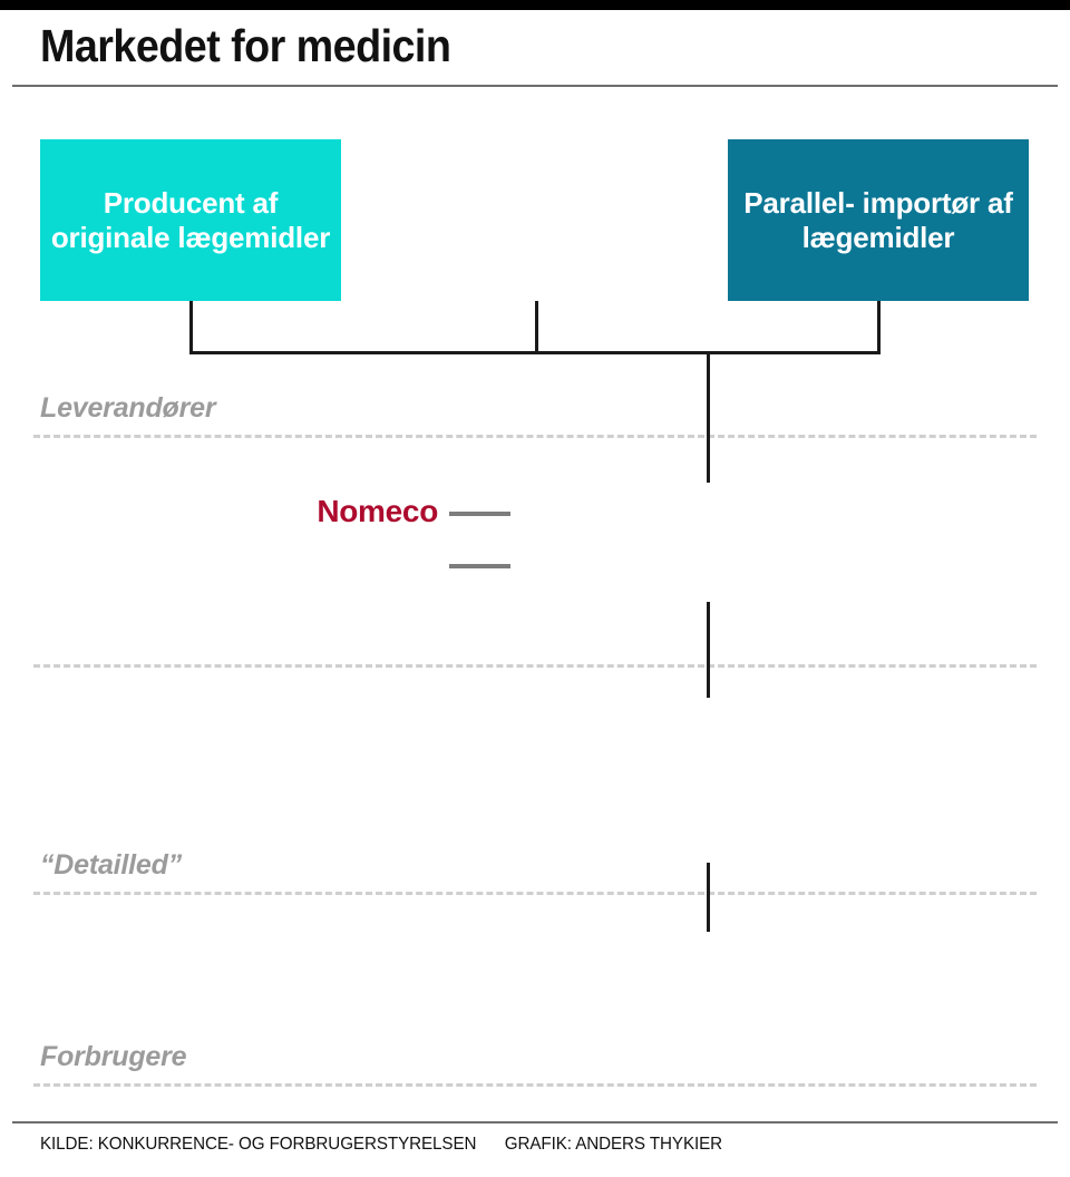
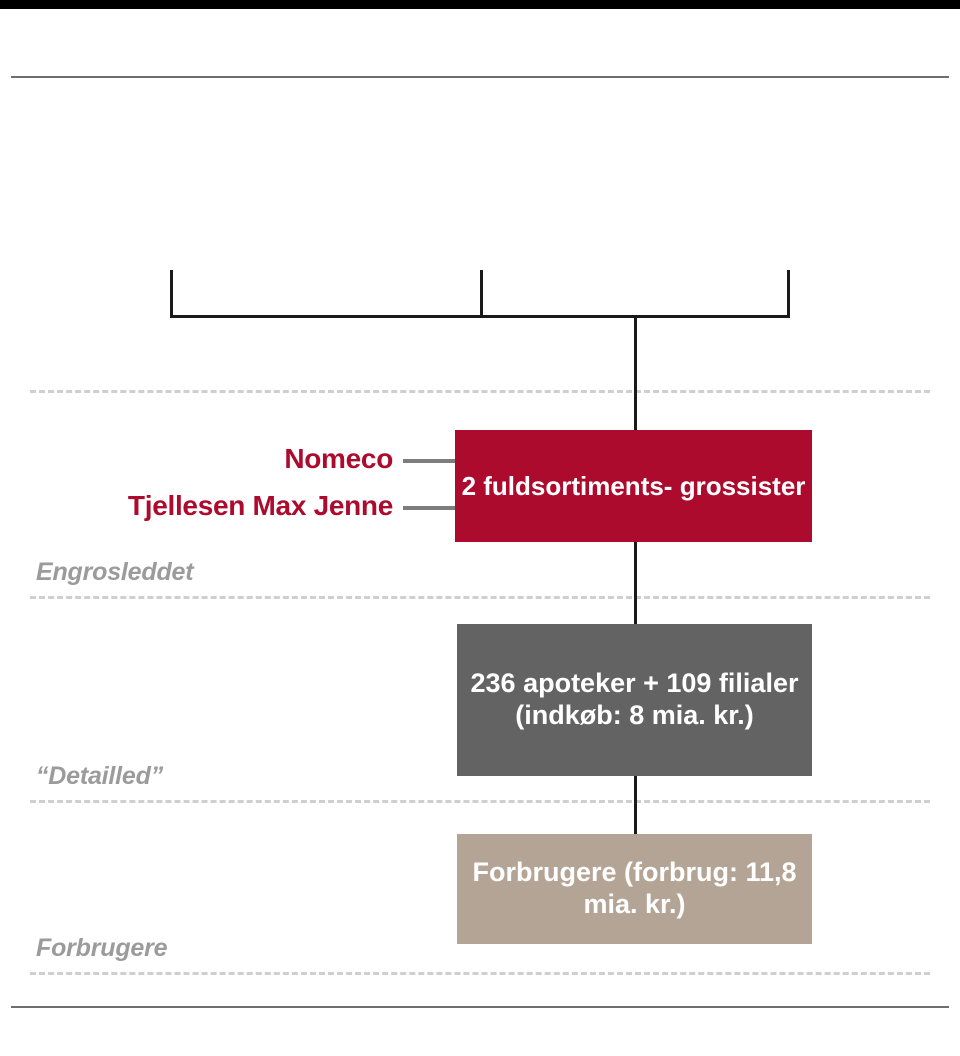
- Markedet for medicin
- Producent af originale lægemidler
- Parallel- importør af lægemidler
- Leverandører
  Nomeco
+ Tjellesen Max Jenne
+ 2 fuldsortiments- grossister
+ Engrosleddet
+ 236 apoteker + 109 filialer (indkøb: 8 mia. kr.)
  “Detailled”
+ Forbrugere (forbrug: 11,8 mia. kr.)
  Forbrugere
- KILDE: KONKURRENCE- OG FORBRUGERSTYRELSEN GRAFIK: ANDERS THYKIER
